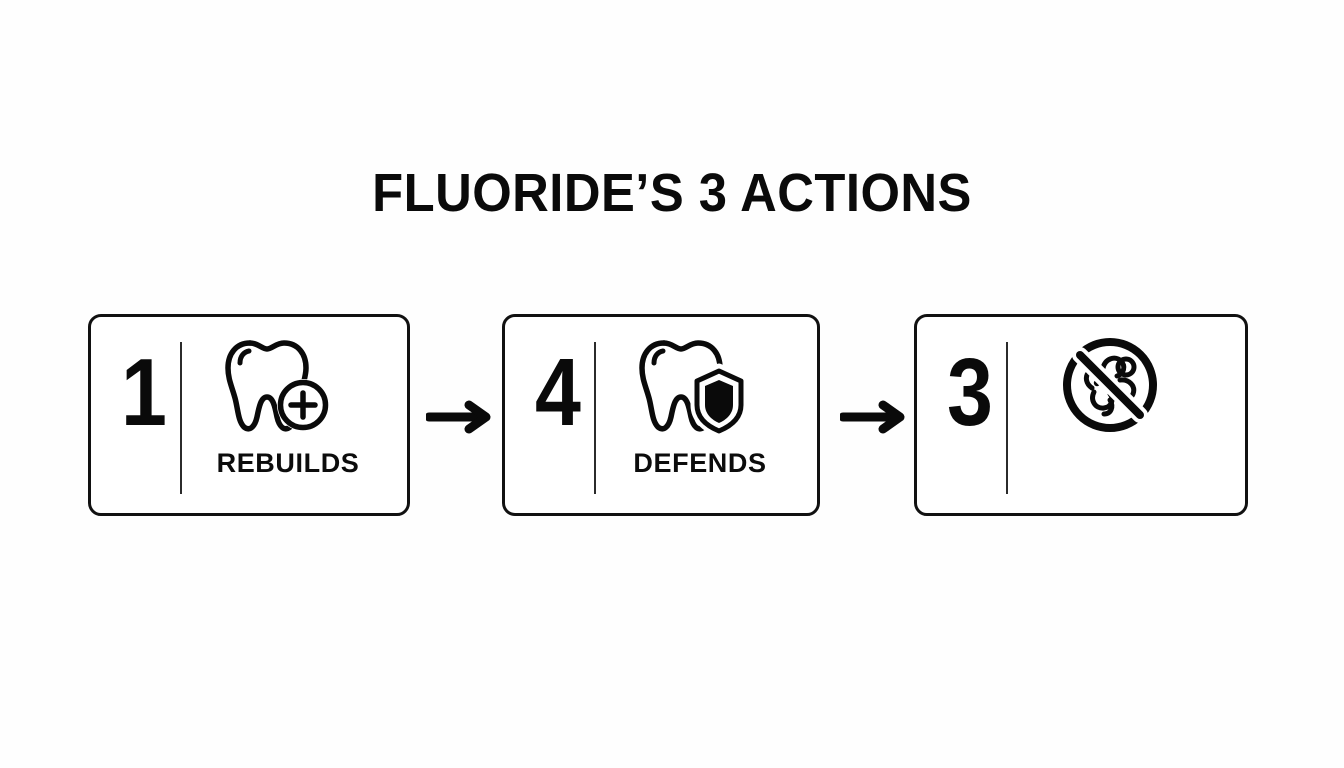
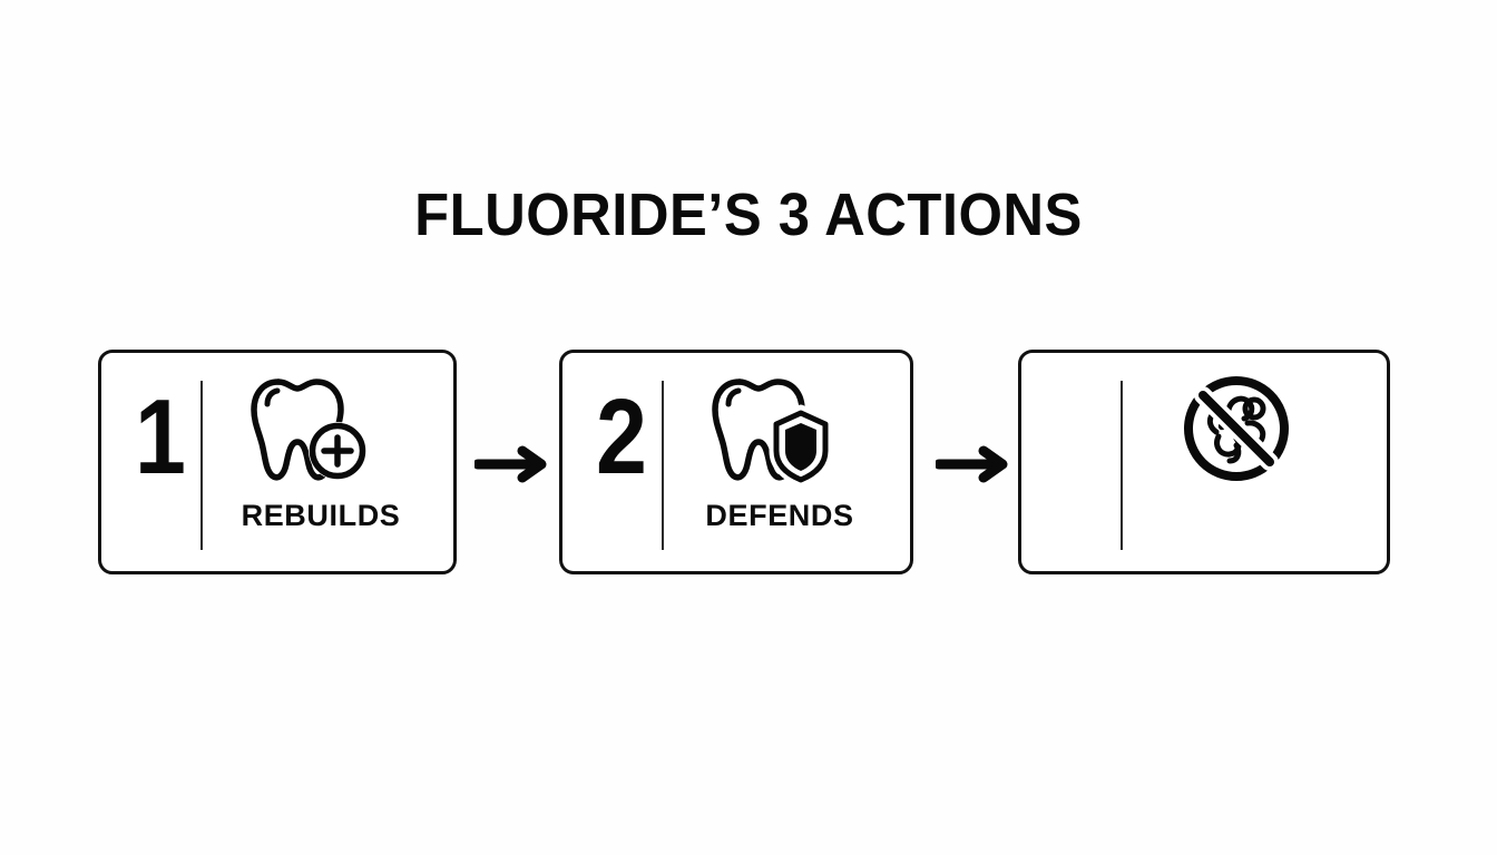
  FLUORIDE’S 3 ACTIONS
  1
  REBUILDS
- 4
+ 2
  DEFENDS
- 3
